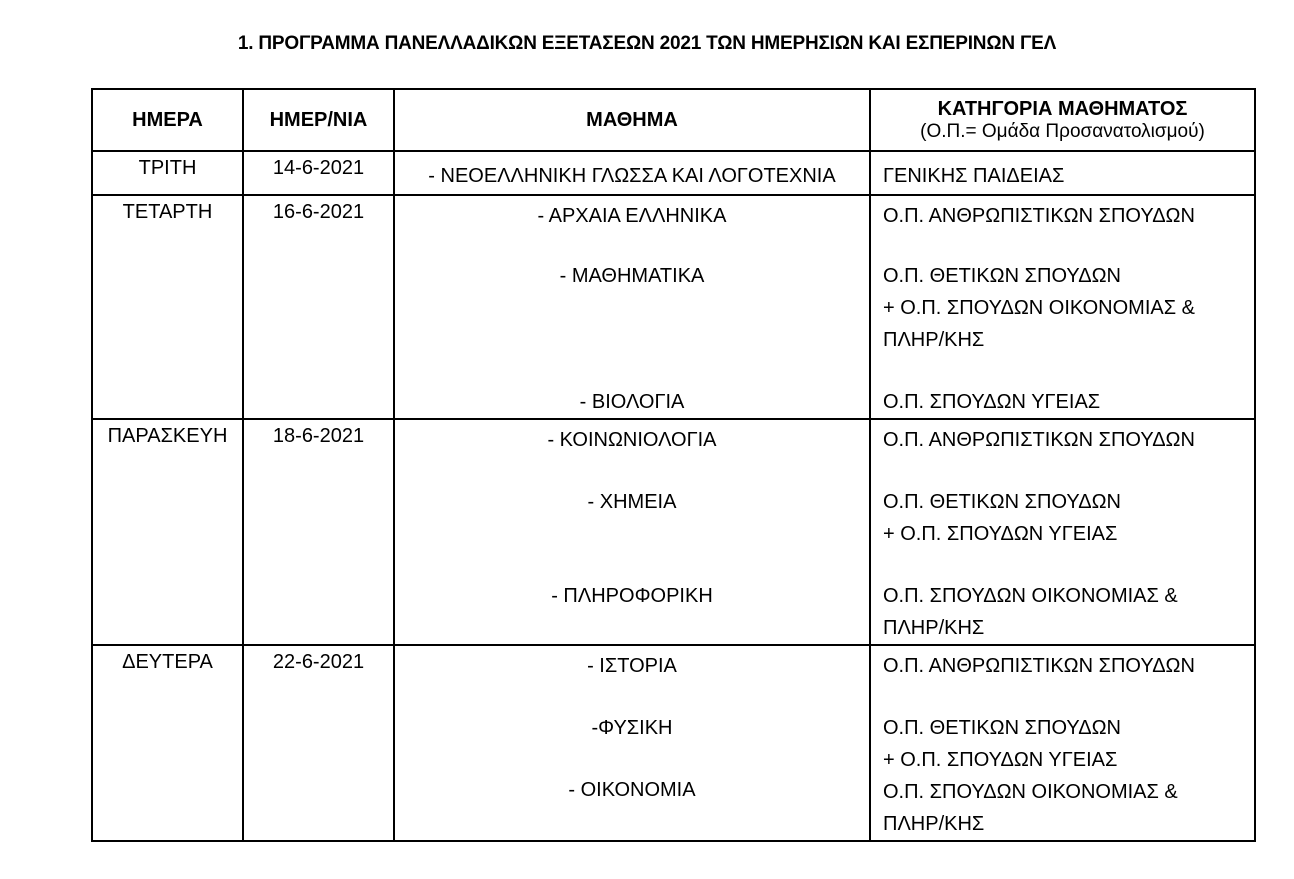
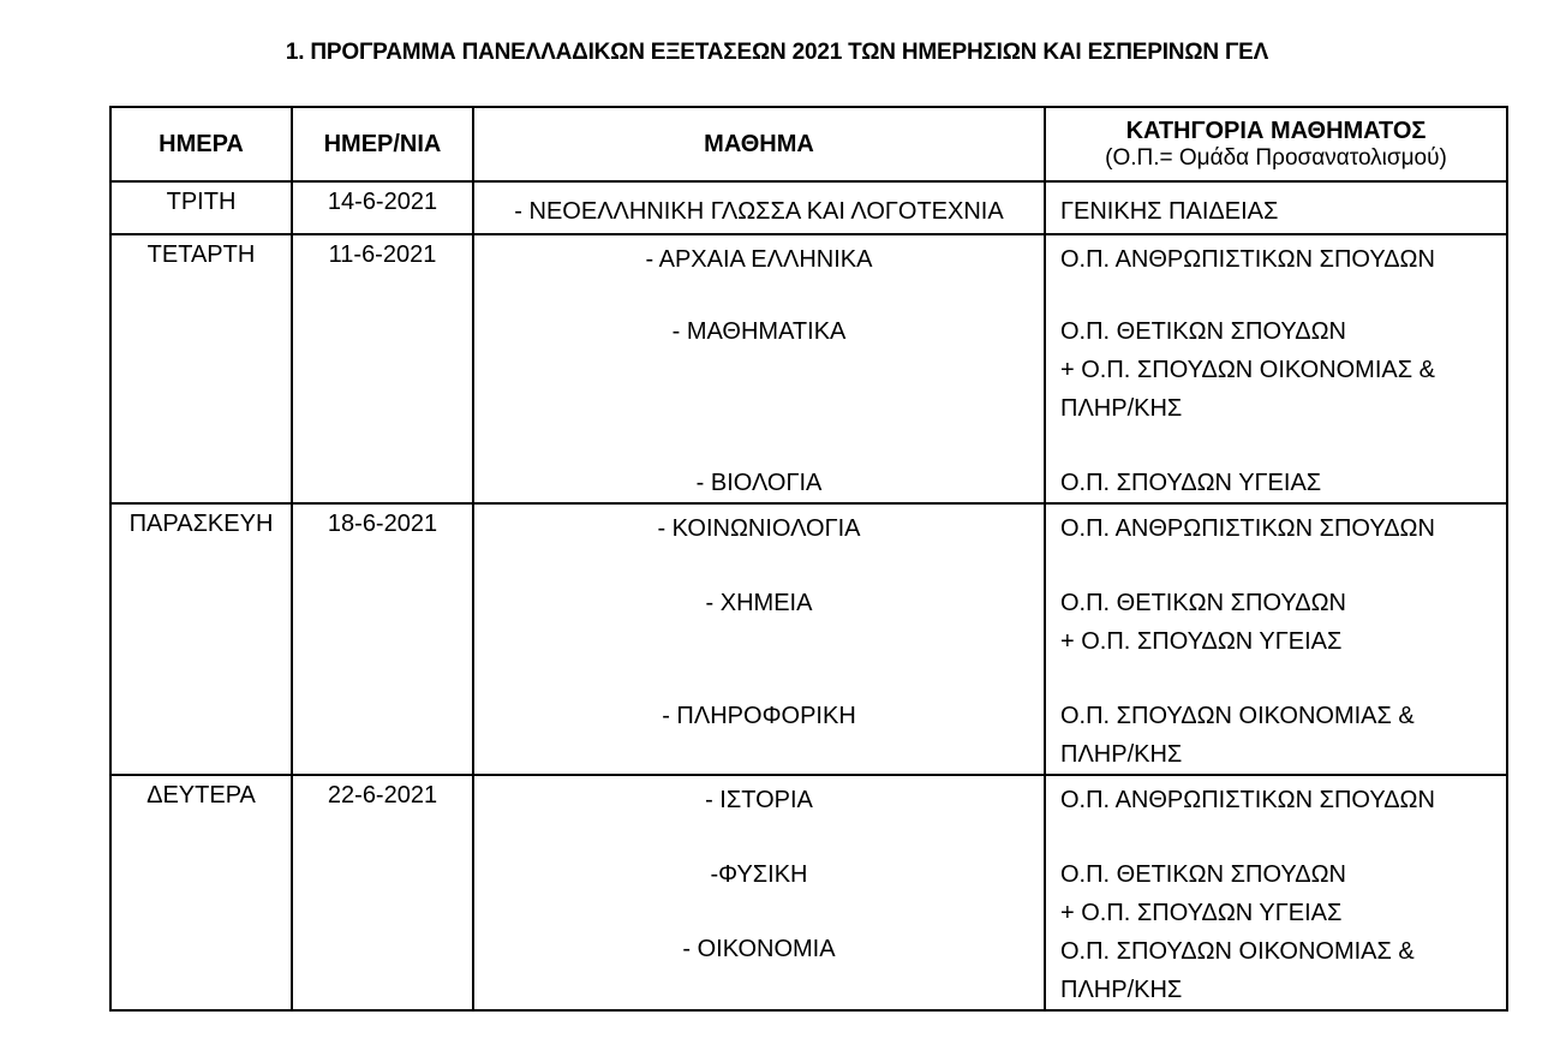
  1. ΠΡΟΓΡΑΜΜΑ ΠΑΝΕΛΛΑΔΙΚΩΝ ΕΞΕΤΑΣΕΩΝ 2021 ΤΩΝ ΗΜΕΡΗΣΙΩΝ ΚΑΙ ΕΣΠΕΡΙΝΩΝ ΓΕΛ
  ΗΜΕΡΑ	ΗΜΕΡ/ΝΙΑ	ΜΑΘΗΜΑ	ΚΑΤΗΓΟΡΙΑ ΜΑΘΗΜΑΤΟΣ (Ο.Π.= Ομάδα Προσανατολισμού)
  ΤΡΙΤΗ	14-6-2021	- ΝΕΟΕΛΛΗΝΙΚΗ ΓΛΩΣΣΑ ΚΑΙ ΛΟΓΟΤΕΧΝΙΑ	ΓΕΝΙΚΗΣ ΠΑΙΔΕΙΑΣ
- ΤΕΤΑΡΤΗ	16-6-2021	- ΑΡΧΑΙΑ ΕΛΛΗΝΙΚΑ - ΜΑΘΗΜΑΤΙΚΑ - ΒΙΟΛΟΓΙΑ	Ο.Π. ΑΝΘΡΩΠΙΣΤΙΚΩΝ ΣΠΟΥΔΩΝ Ο.Π. ΘΕΤΙΚΩΝ ΣΠΟΥΔΩΝ + Ο.Π. ΣΠΟΥΔΩΝ ΟΙΚΟΝΟΜΙΑΣ & ΠΛΗΡ/ΚΗΣ Ο.Π. ΣΠΟΥΔΩΝ ΥΓΕΙΑΣ
+ ΤΕΤΑΡΤΗ	11-6-2021	- ΑΡΧΑΙΑ ΕΛΛΗΝΙΚΑ - ΜΑΘΗΜΑΤΙΚΑ - ΒΙΟΛΟΓΙΑ	Ο.Π. ΑΝΘΡΩΠΙΣΤΙΚΩΝ ΣΠΟΥΔΩΝ Ο.Π. ΘΕΤΙΚΩΝ ΣΠΟΥΔΩΝ + Ο.Π. ΣΠΟΥΔΩΝ ΟΙΚΟΝΟΜΙΑΣ & ΠΛΗΡ/ΚΗΣ Ο.Π. ΣΠΟΥΔΩΝ ΥΓΕΙΑΣ
  ΠΑΡΑΣΚΕΥΗ	18-6-2021	- ΚΟΙΝΩΝΙΟΛΟΓΙΑ - ΧΗΜΕΙΑ - ΠΛΗΡΟΦΟΡΙΚΗ	Ο.Π. ΑΝΘΡΩΠΙΣΤΙΚΩΝ ΣΠΟΥΔΩΝ Ο.Π. ΘΕΤΙΚΩΝ ΣΠΟΥΔΩΝ + Ο.Π. ΣΠΟΥΔΩΝ ΥΓΕΙΑΣ Ο.Π. ΣΠΟΥΔΩΝ ΟΙΚΟΝΟΜΙΑΣ & ΠΛΗΡ/ΚΗΣ
  ΔΕΥΤΕΡΑ	22-6-2021	- ΙΣΤΟΡΙΑ -ΦΥΣΙΚΗ - ΟΙΚΟΝΟΜΙΑ	Ο.Π. ΑΝΘΡΩΠΙΣΤΙΚΩΝ ΣΠΟΥΔΩΝ Ο.Π. ΘΕΤΙΚΩΝ ΣΠΟΥΔΩΝ + Ο.Π. ΣΠΟΥΔΩΝ ΥΓΕΙΑΣ Ο.Π. ΣΠΟΥΔΩΝ ΟΙΚΟΝΟΜΙΑΣ & ΠΛΗΡ/ΚΗΣ
